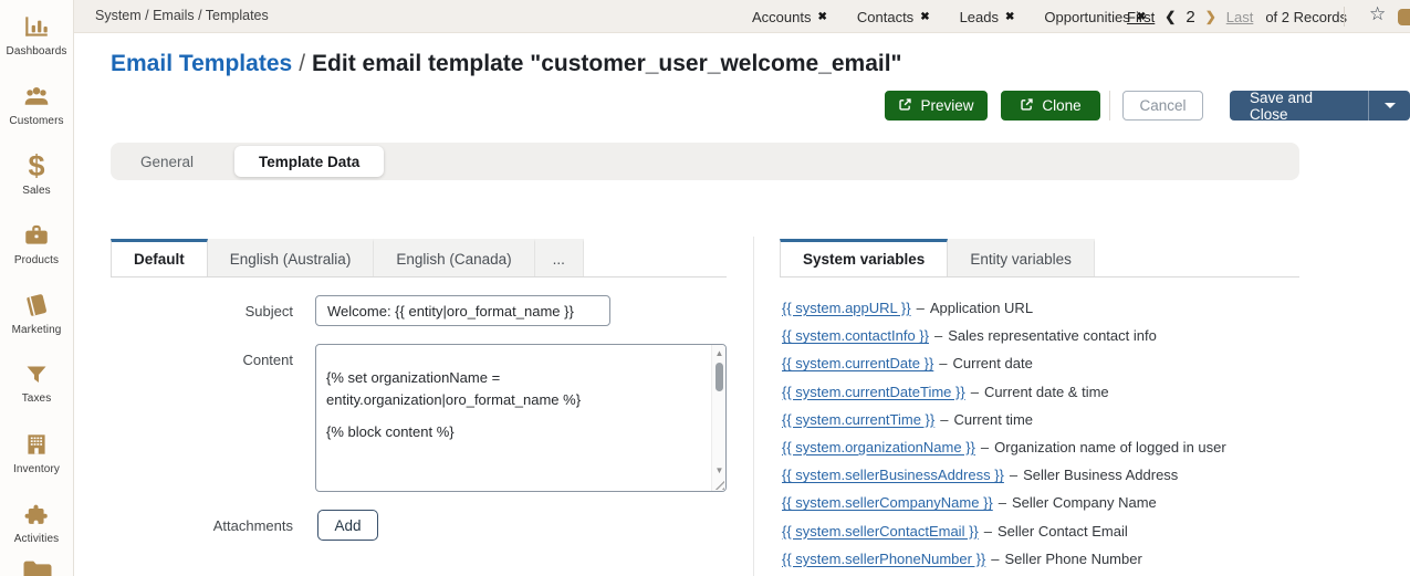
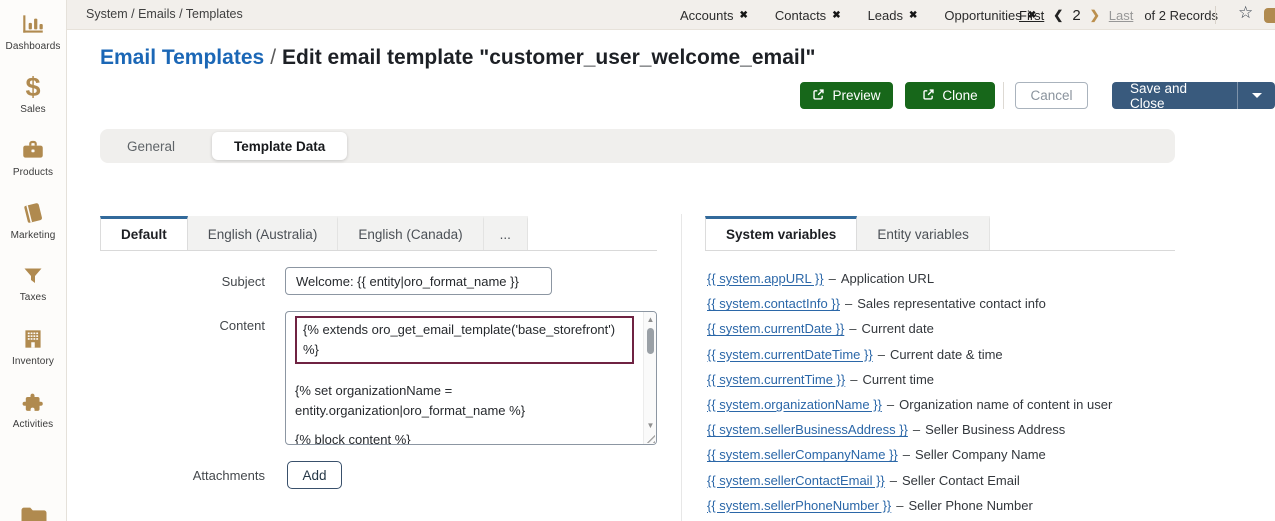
  Dashboards
- Customers
  $
  Sales
  Products
  Marketing
  Taxes
  Inventory
  Activities
  System / Emails / Templates
  Accounts
  ✖
  Contacts
  ✖
  Leads
  ✖
  Opportunities
  ✖
  First
  ❮
  2
  ❯
  Last
  of 2 Record
  ☆
  Email Templates / Edit email template "customer_user_welcome_email"
  Preview
  Clone
  Cancel
  Save and Close
  General
  Template Data
  Default
  English (Australia)
  English (Canada)
  ...
  Subject
  Welcome: {{ entity|oro_format_name }}
  Content
+ {% extends oro_get_email_template('base_storefront') %}
  {% set organizationName = entity.organization|oro_format_name %}
  {% block content %}
  ▲
  ▼
  Attachments
  Add
  System variables
  Entity variables
  {{ system.appURL }}
  –
  Application URL
  {{ system.contactInfo }}
  –
  Sales representative contact info
  {{ system.currentDate }}
  –
  Current date
  {{ system.currentDateTime }}
  –
  Current date & time
  {{ system.currentTime }}
  –
  Current time
  {{ system.organizationName }}
  –
- Organization name of logged in user
+ Organization name of content in user
  {{ system.sellerBusinessAddress }}
  –
  Seller Business Address
  {{ system.sellerCompanyName }}
  –
  Seller Company Name
  {{ system.sellerContactEmail }}
  –
  Seller Contact Email
  {{ system.sellerPhoneNumber }}
  –
  Seller Phone Number
